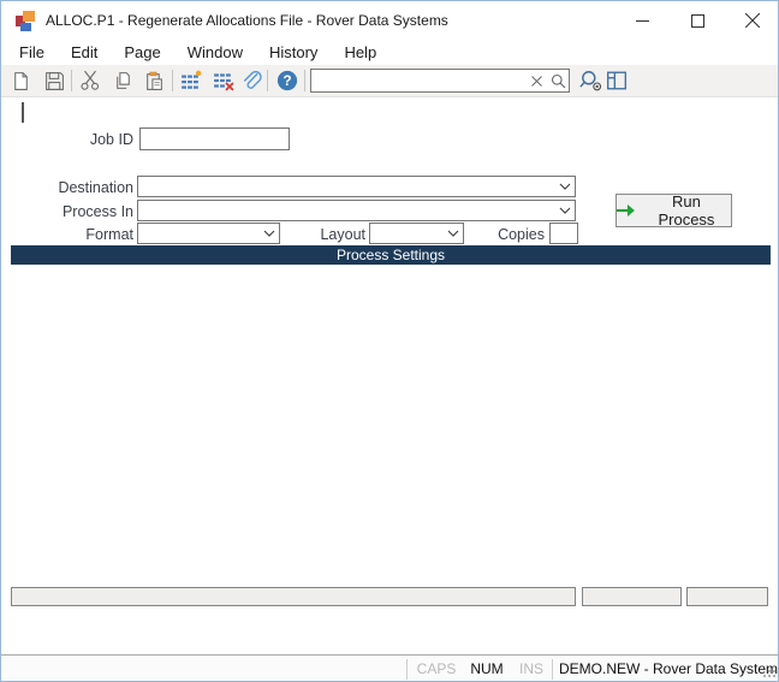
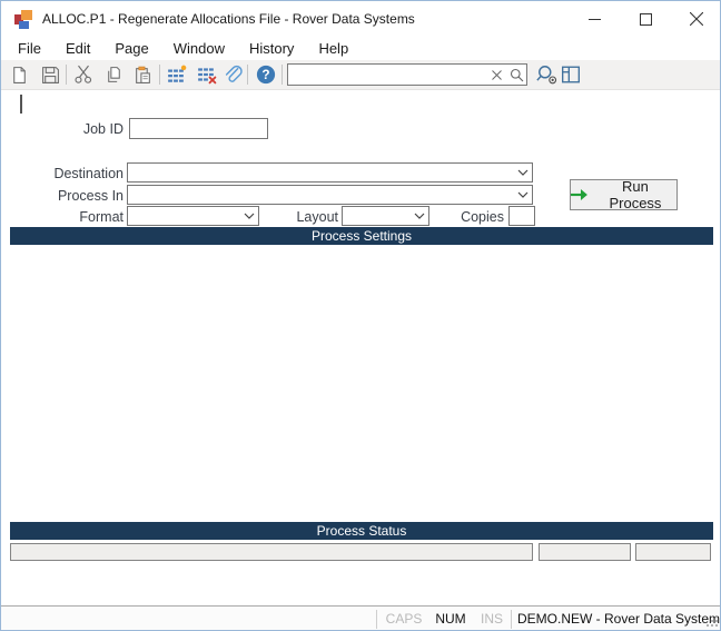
  ALLOC.P1 - Regenerate Allocations File - Rover Data Systems
  File
  Edit
  Page
  Window
  History
  Help
  ?
  Job ID
  Destination
  Process In
  Format
  Layout
  Copies
  Run Process
  Process Settings
+ Process Status
  CAPS
  NUM
  INS
  DEMO.NEW - Rover Data System
